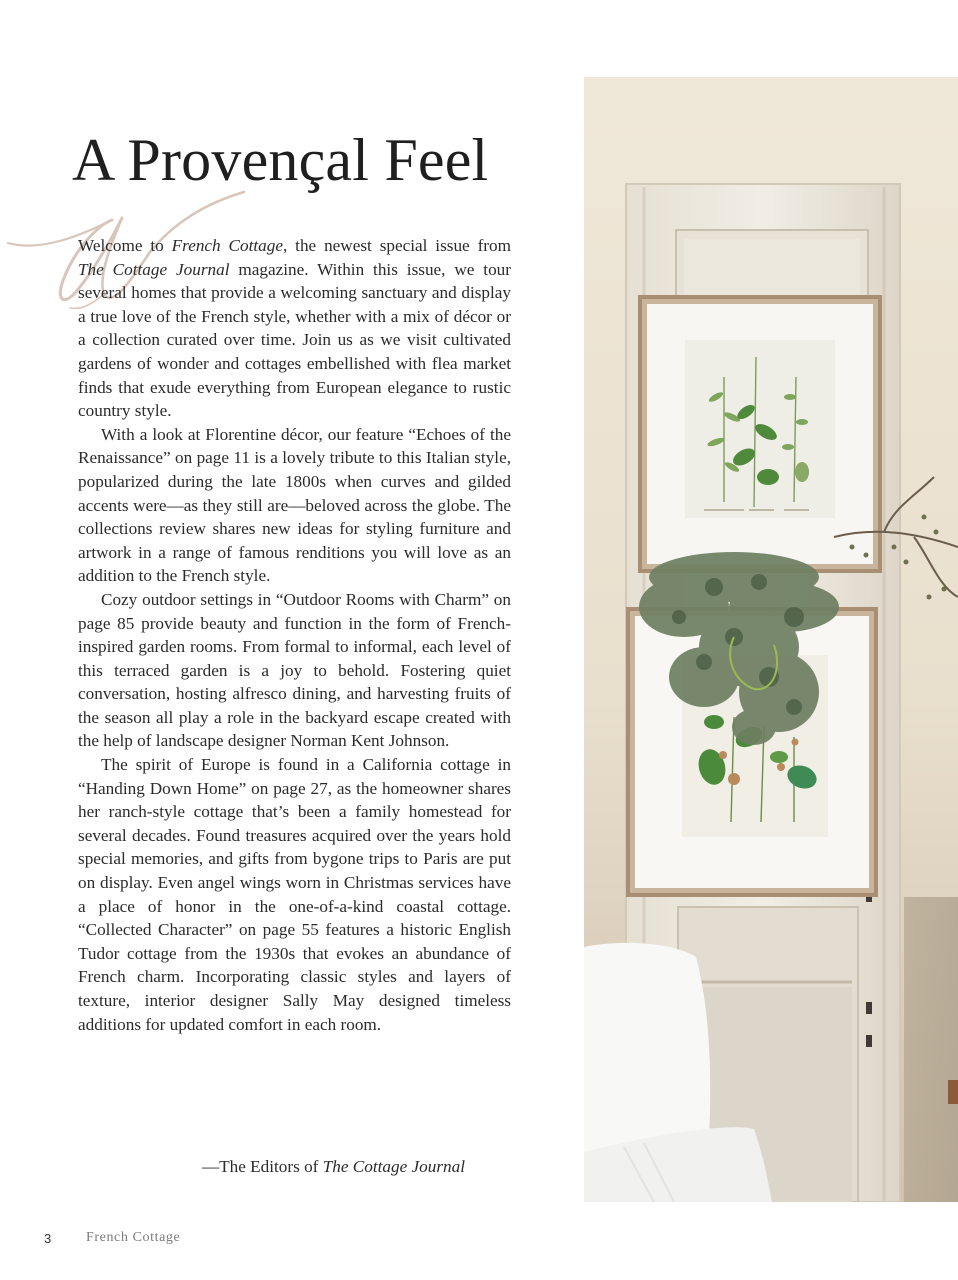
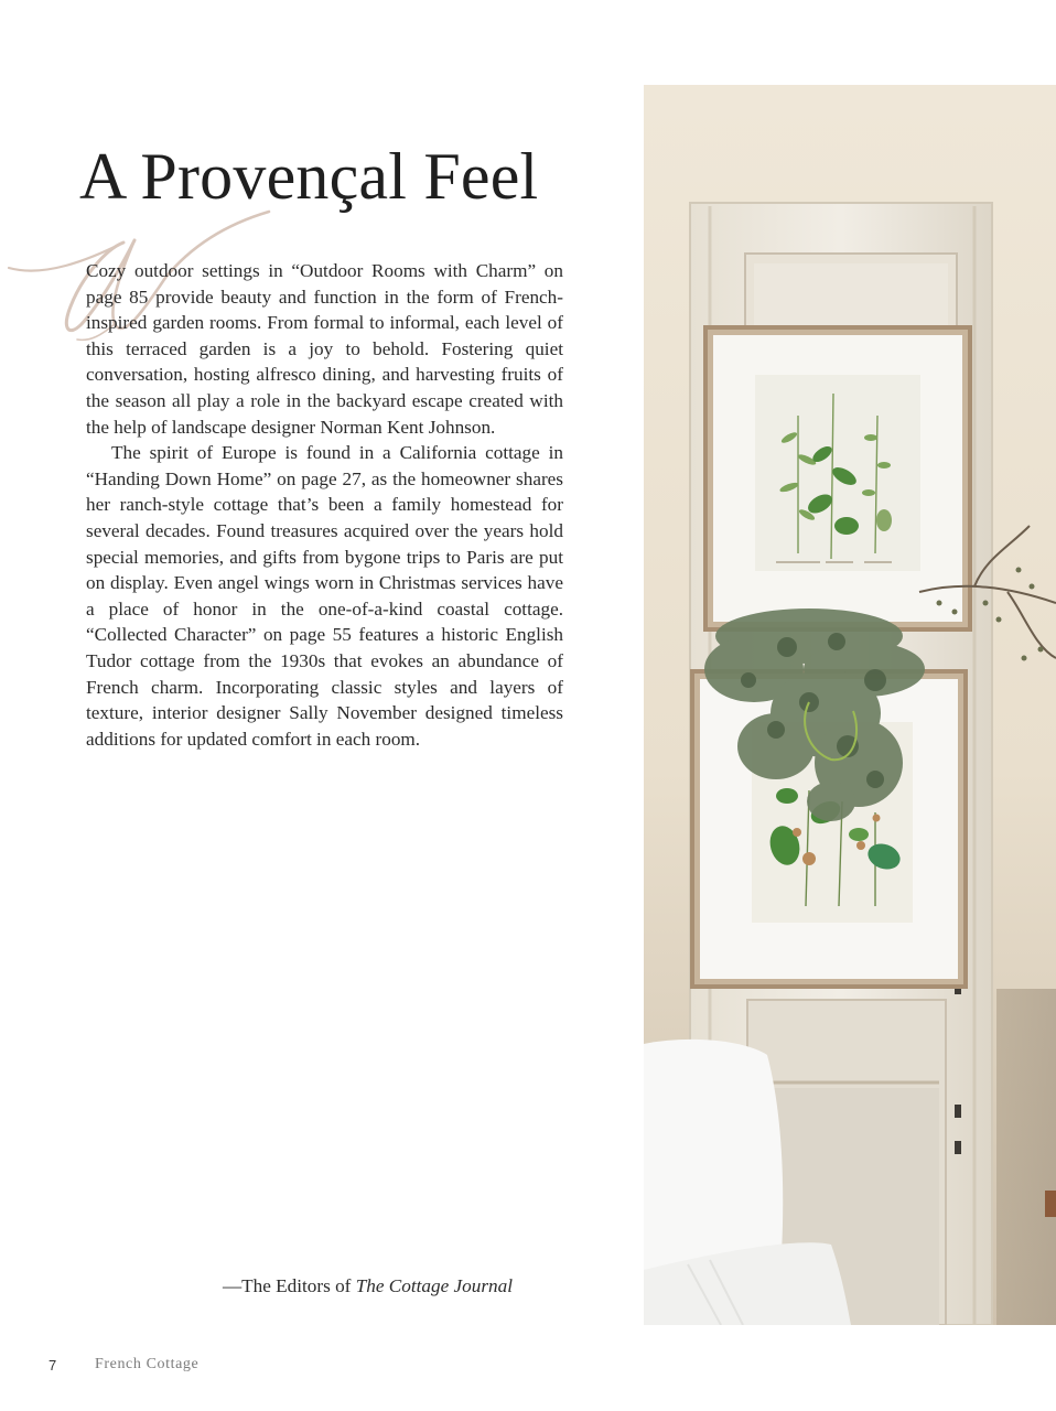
  A Provençal Feel
- Welcome to French Cottage, the newest special issue from The Cottage Journal magazine. Within this issue, we tour several homes that provide a welcoming sanctuary and display a true love of the French style, whether with a mix of décor or a collection curated over time. Join us as we visit cultivated gardens of wonder and cottages embellished with flea market finds that exude everything from European elegance to rustic country style.
- With a look at Florentine décor, our feature “Echoes of the Renaissance” on page 11 is a lovely tribute to this Italian style, popularized during the late 1800s when curves and gilded accents were—as they still are—beloved across the globe. The collections review shares new ideas for styling furniture and artwork in a range of famous renditions you will love as an addition to the French style.
  Cozy outdoor settings in “Outdoor Rooms with Charm” on page 85 provide beauty and function in the form of French-inspired garden rooms. From formal to informal, each level of this terraced garden is a joy to behold. Fostering quiet conversation, hosting alfresco dining, and harvesting fruits of the season all play a role in the backyard escape created with the help of landscape designer Norman Kent Johnson.
- The spirit of Europe is found in a California cottage in “Handing Down Home” on page 27, as the homeowner shares her ranch-style cottage that’s been a family homestead for several decades. Found treasures acquired over the years hold special memories, and gifts from bygone trips to Paris are put on display. Even angel wings worn in Christmas services have a place of honor in the one-of-a-kind coastal cottage. “Collected Character” on page 55 features a historic English Tudor cottage from the 1930s that evokes an abundance of French charm. Incorporating classic styles and layers of texture, interior designer Sally May designed timeless additions for updated comfort in each room.
+ The spirit of Europe is found in a California cottage in “Handing Down Home” on page 27, as the homeowner shares her ranch-style cottage that’s been a family homestead for several decades. Found treasures acquired over the years hold special memories, and gifts from bygone trips to Paris are put on display. Even angel wings worn in Christmas services have a place of honor in the one-of-a-kind coastal cottage. “Collected Character” on page 55 features a historic English Tudor cottage from the 1930s that evokes an abundance of French charm. Incorporating classic styles and layers of texture, interior designer Sally November designed timeless additions for updated comfort in each room.
  —The Editors of The Cottage Journal
- 3
+ 7
  French Cottage
